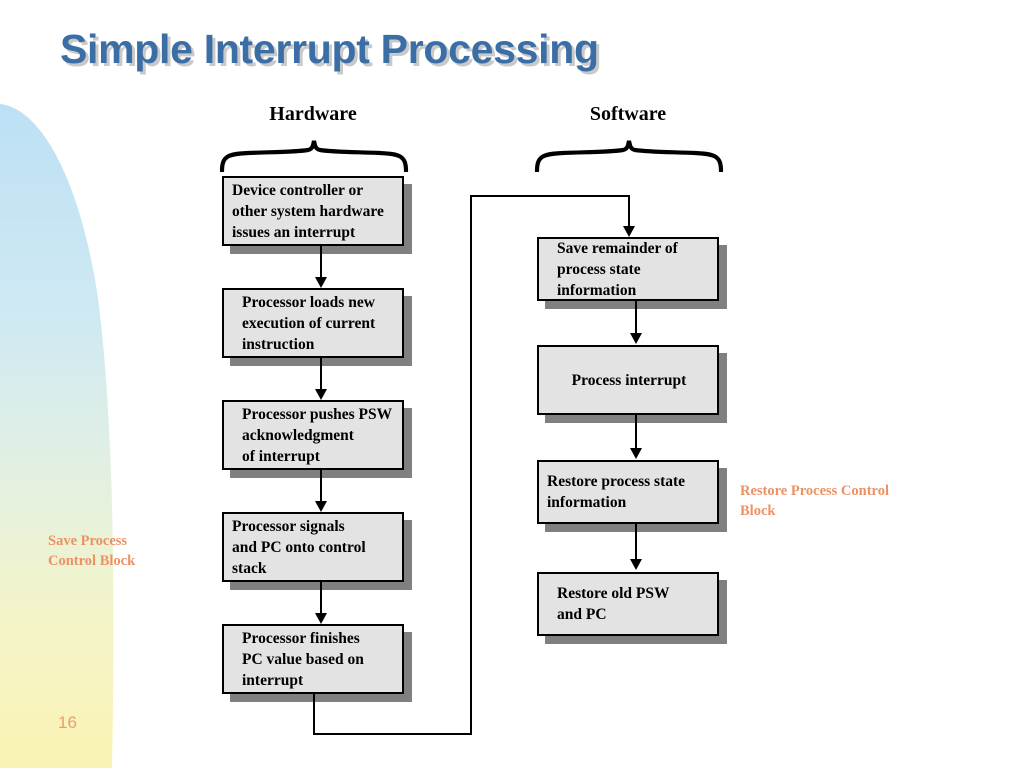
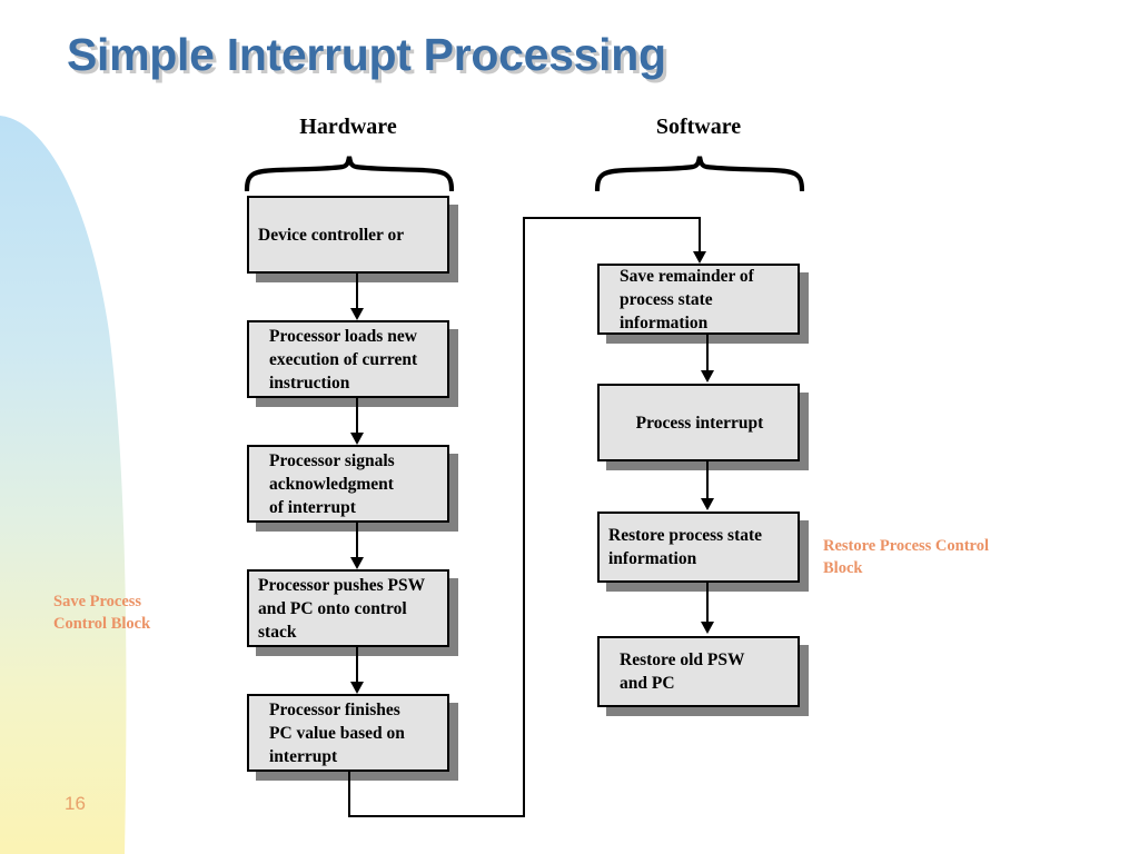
  Simple Interrupt Processing
  Hardware
  Software
  Device controller or
- other system hardware
- issues an interrupt
  Processor loads new
  execution of current
  instruction
- Processor pushes PSW
+ Processor signals
  acknowledgment
  of interrupt
- Processor signals
+ Processor pushes PSW
  and PC onto control
  stack
  Processor finishes
  PC value based on
  interrupt
  Save remainder of
  process state
  information
  Process interrupt
  Restore process state
  information
  Restore old PSW
  and PC
  Save Process
  Control Block
  Restore Process Control
  Block
  16
